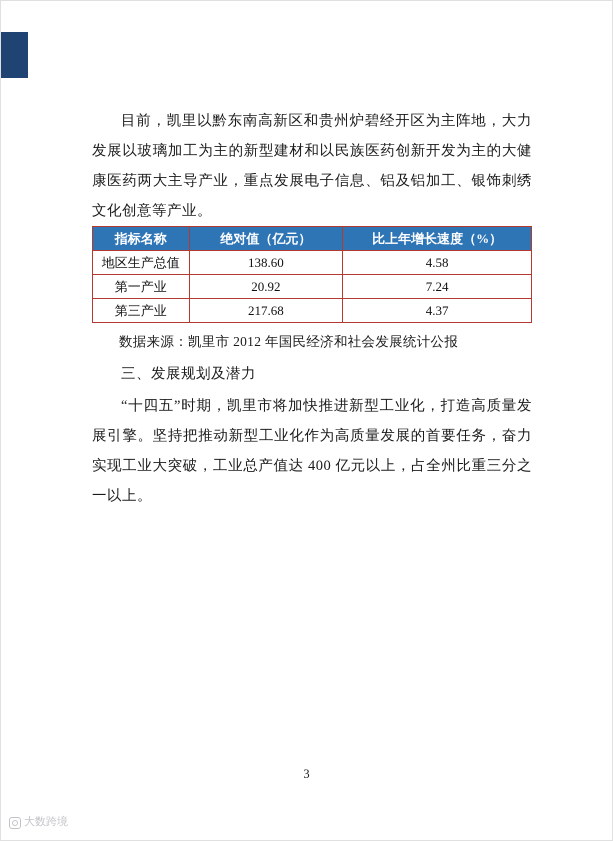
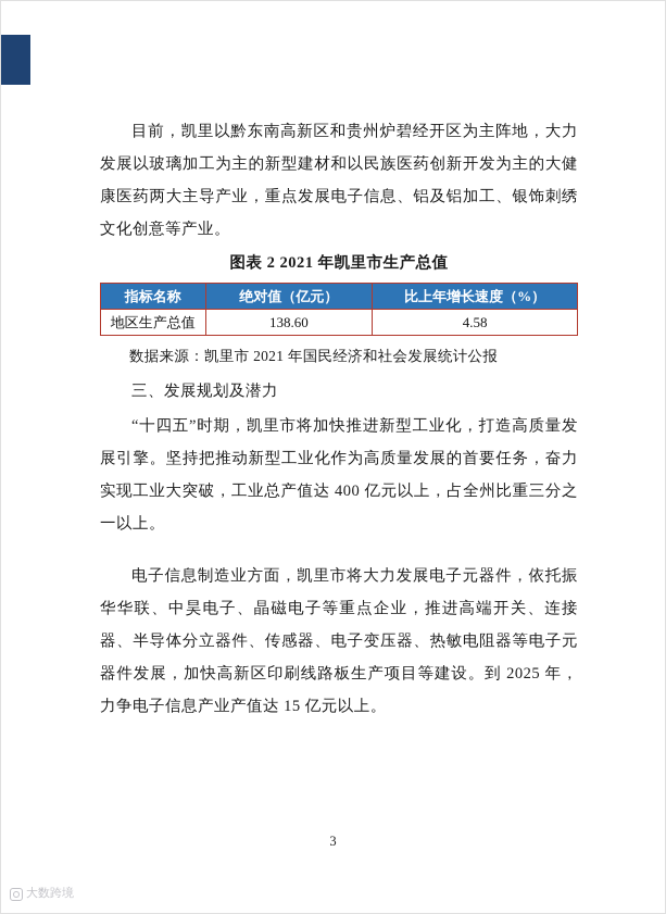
  目前，凯里以黔东南高新区和贵州炉碧经开区为主阵地，大力发展以玻璃加工为主的新型建材和以民族医药创新开发为主的大健康医药两大主导产业，重点发展电子信息、铝及铝加工、银饰刺绣文化创意等产业。
+ 图表 2 2021 年凯里市生产总值
  指标名称	绝对值（亿元）	比上年增长速度（%）
  地区生产总值	138.60	4.58
- 第一产业	20.92	7.24
- 第三产业	217.68	4.37
- 数据来源：凯里市 2012 年国民经济和社会发展统计公报
+ 数据来源：凯里市 2021 年国民经济和社会发展统计公报
  三、发展规划及潜力
  “十四五”时期，凯里市将加快推进新型工业化，打造高质量发展引擎。坚持把推动新型工业化作为高质量发展的首要任务，奋力实现工业大突破，工业总产值达 400 亿元以上，占全州比重三分之一以上。
+ 电子信息制造业方面，凯里市将大力发展电子元器件，依托振华华联、中昊电子、晶磁电子等重点企业，推进高端开关、连接器、半导体分立器件、传感器、电子变压器、热敏电阻器等电子元器件发展，加快高新区印刷线路板生产项目等建设。到 2025 年，力争电子信息产业产值达 15 亿元以上。
  3
  大数跨境
